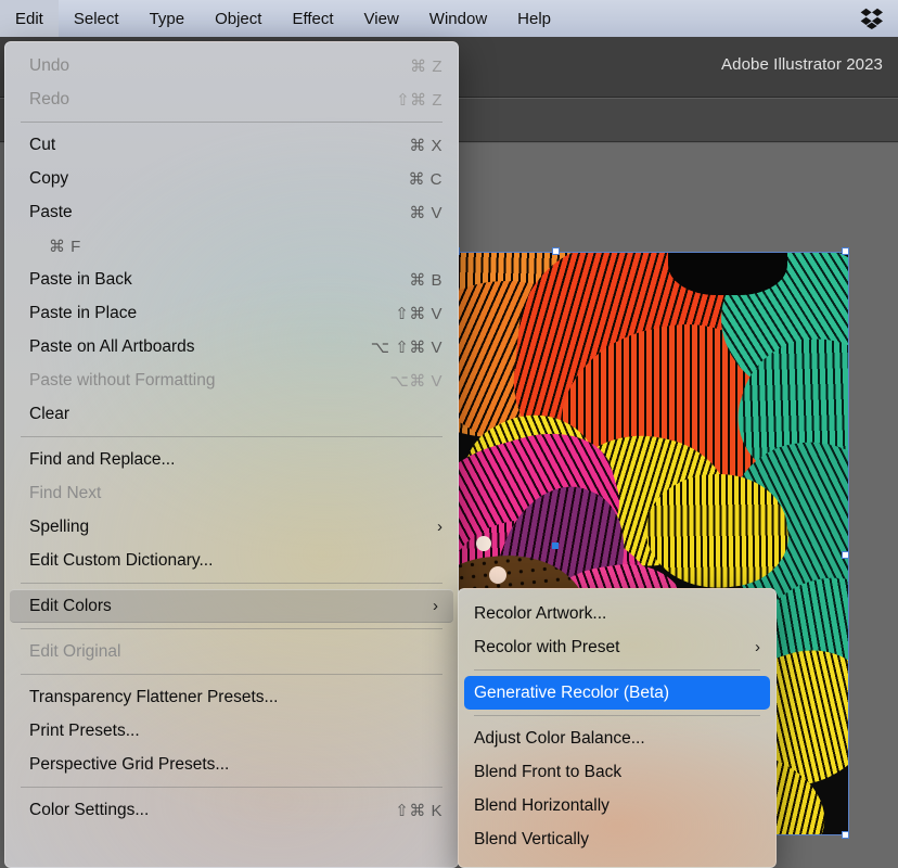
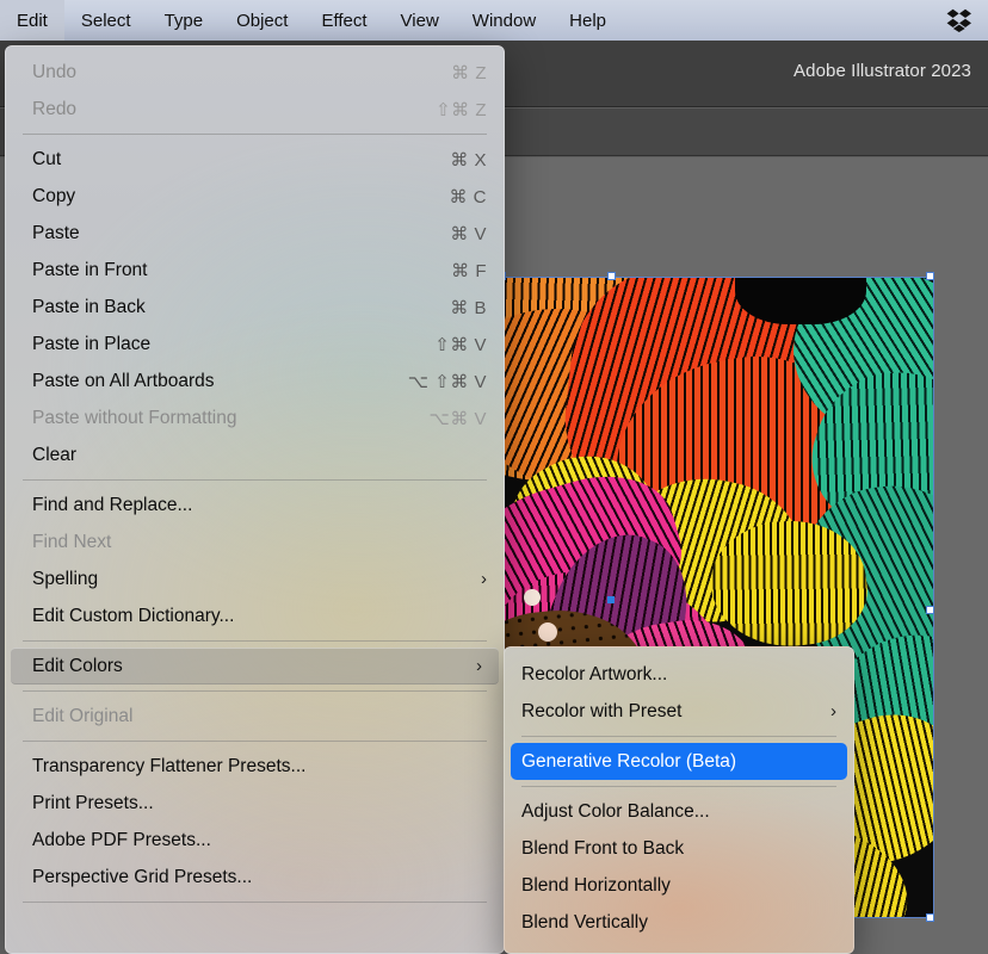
  Adobe Illustrator 2023
  Edit
  Select
  Type
  Object
  Effect
  View
  Window
  Help
  Undo
  ⌘ Z
  Redo
  ⇧⌘ Z
  Cut
  ⌘ X
  Copy
  ⌘ C
  Paste
  ⌘ V
+ Paste in Front
  ⌘ F
  Paste in Back
  ⌘ B
  Paste in Place
  ⇧⌘ V
  Paste on All Artboards
  ⌥ ⇧⌘ V
  Paste without Formatting
  ⌥⌘ V
  Clear
  Find and Replace...
  Find Next
  Spelling
  ›
  Edit Custom Dictionary...
  Edit Colors
  ›
  Edit Original
  Transparency Flattener Presets...
  Print Presets...
+ Adobe PDF Presets...
  Perspective Grid Presets...
- Color Settings...
- ⇧⌘ K
  Recolor Artwork...
  Recolor with Preset
  ›
  Generative Recolor (Beta)
  Adjust Color Balance...
  Blend Front to Back
  Blend Horizontally
  Blend Vertically
